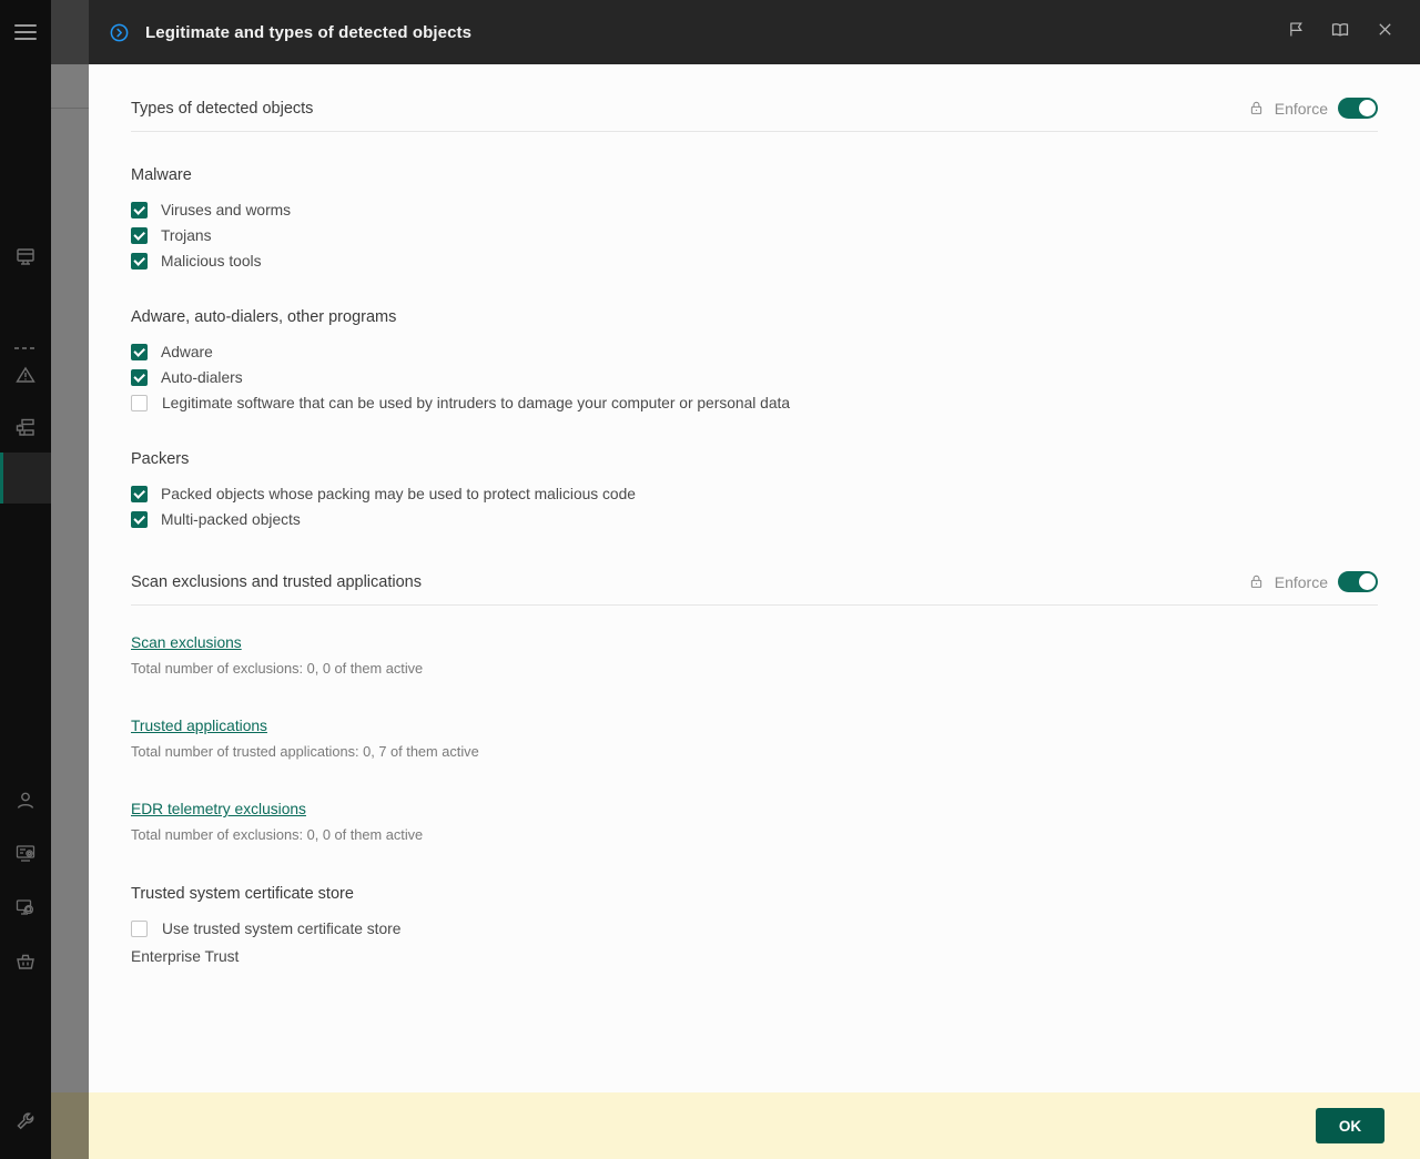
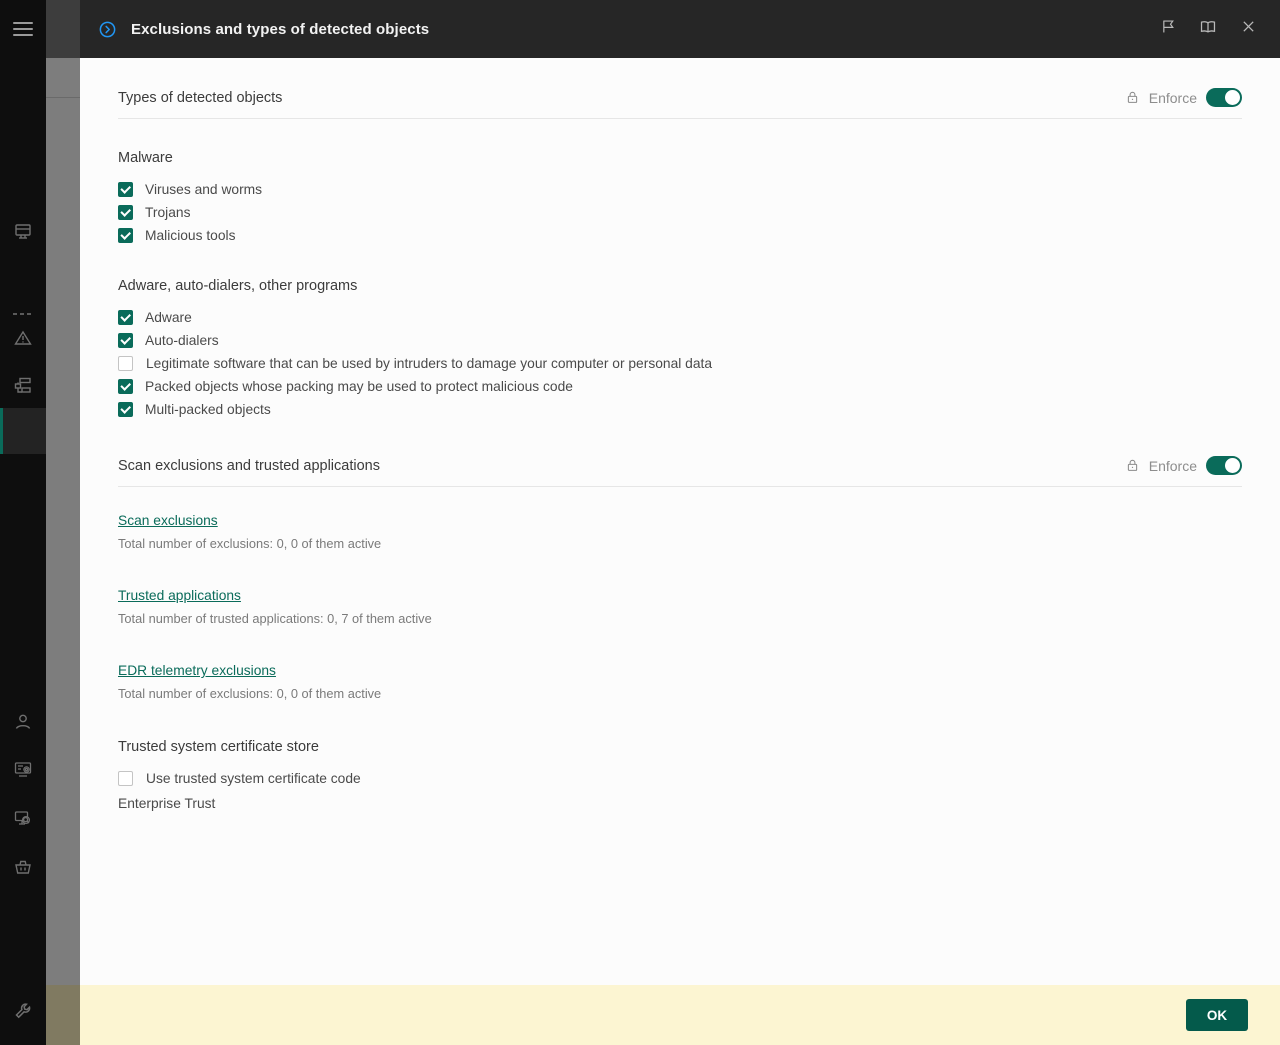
- Legitimate and types of detected objects
+ Exclusions and types of detected objects
  Types of detected objects
  Enforce
  Malware
  Viruses and worms
  Trojans
  Malicious tools
  Adware, auto-dialers, other programs
  Adware
  Auto-dialers
  Legitimate software that can be used by intruders to damage your computer or personal data
- Packers
  Packed objects whose packing may be used to protect malicious code
  Multi-packed objects
  Scan exclusions and trusted applications
  Enforce
  Scan exclusions
  Total number of exclusions: 0, 0 of them active
  Trusted applications
  Total number of trusted applications: 0, 7 of them active
  EDR telemetry exclusions
  Total number of exclusions: 0, 0 of them active
  Trusted system certificate store
- Use trusted system certificate store
+ Use trusted system certificate code
  Enterprise Trust
  OK
